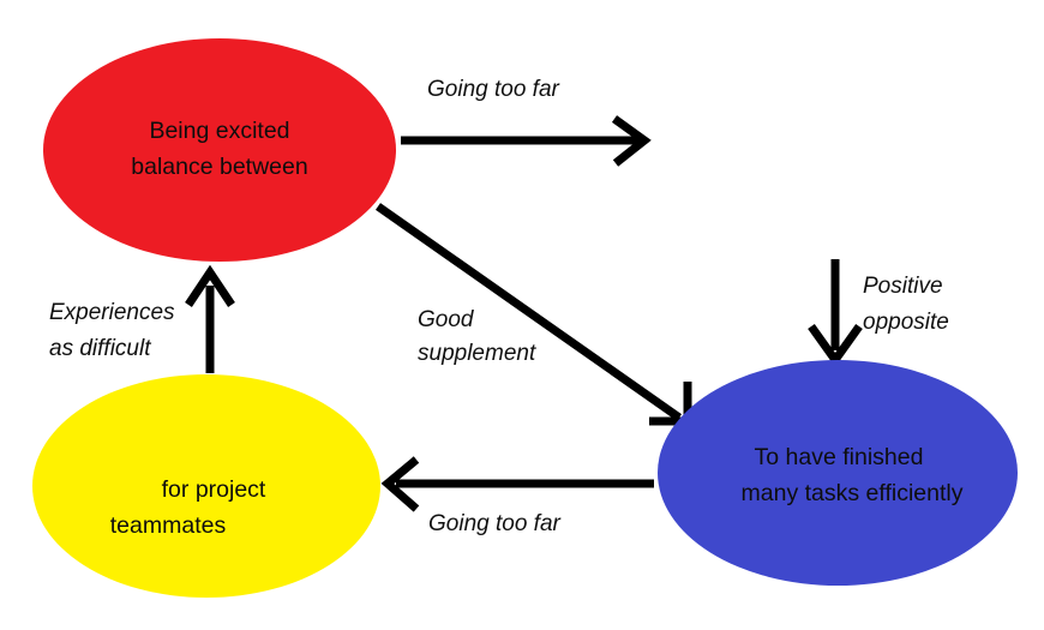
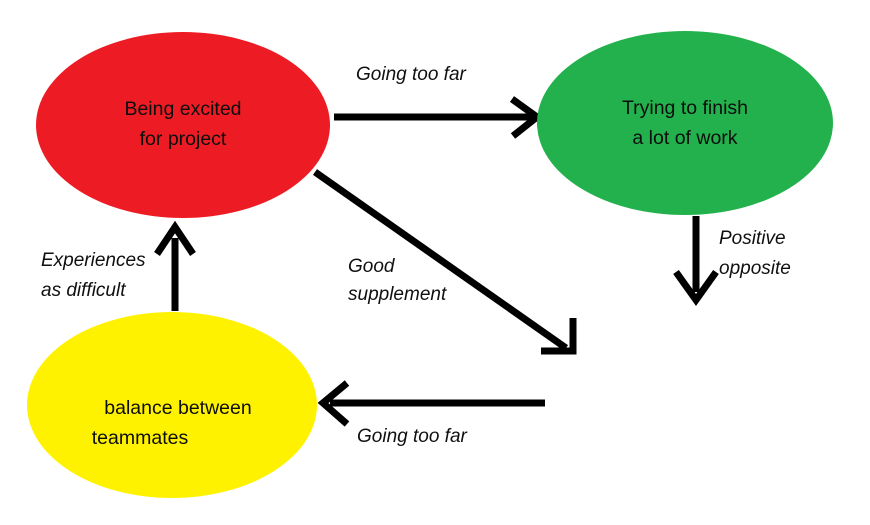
  Being excited
- balance between
+ for project
+ Trying to finish
+ a lot of work
- for project
+ balance between
  teammates
- To have finished
- many tasks efficiently
  Going too far
  Positive
  opposite
  Going too far
  Experiences
  as difficult
  Good
  supplement
